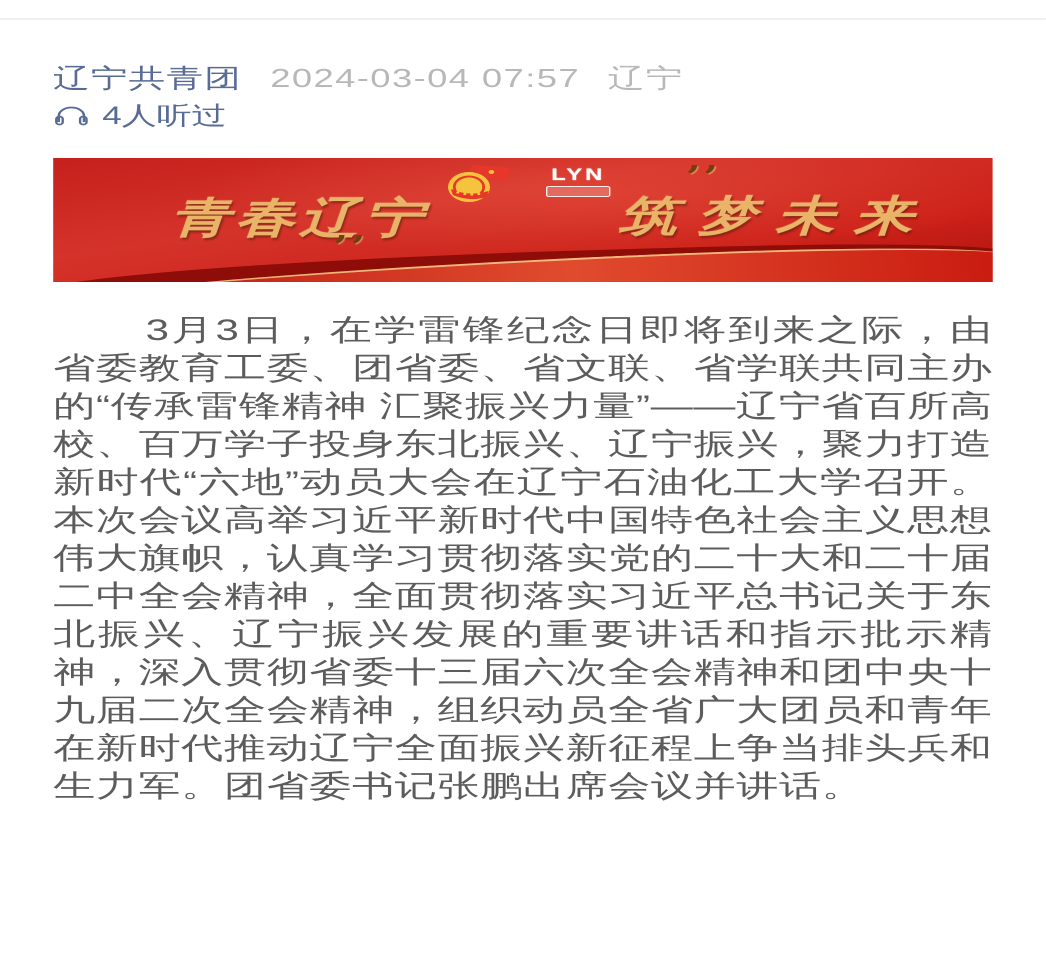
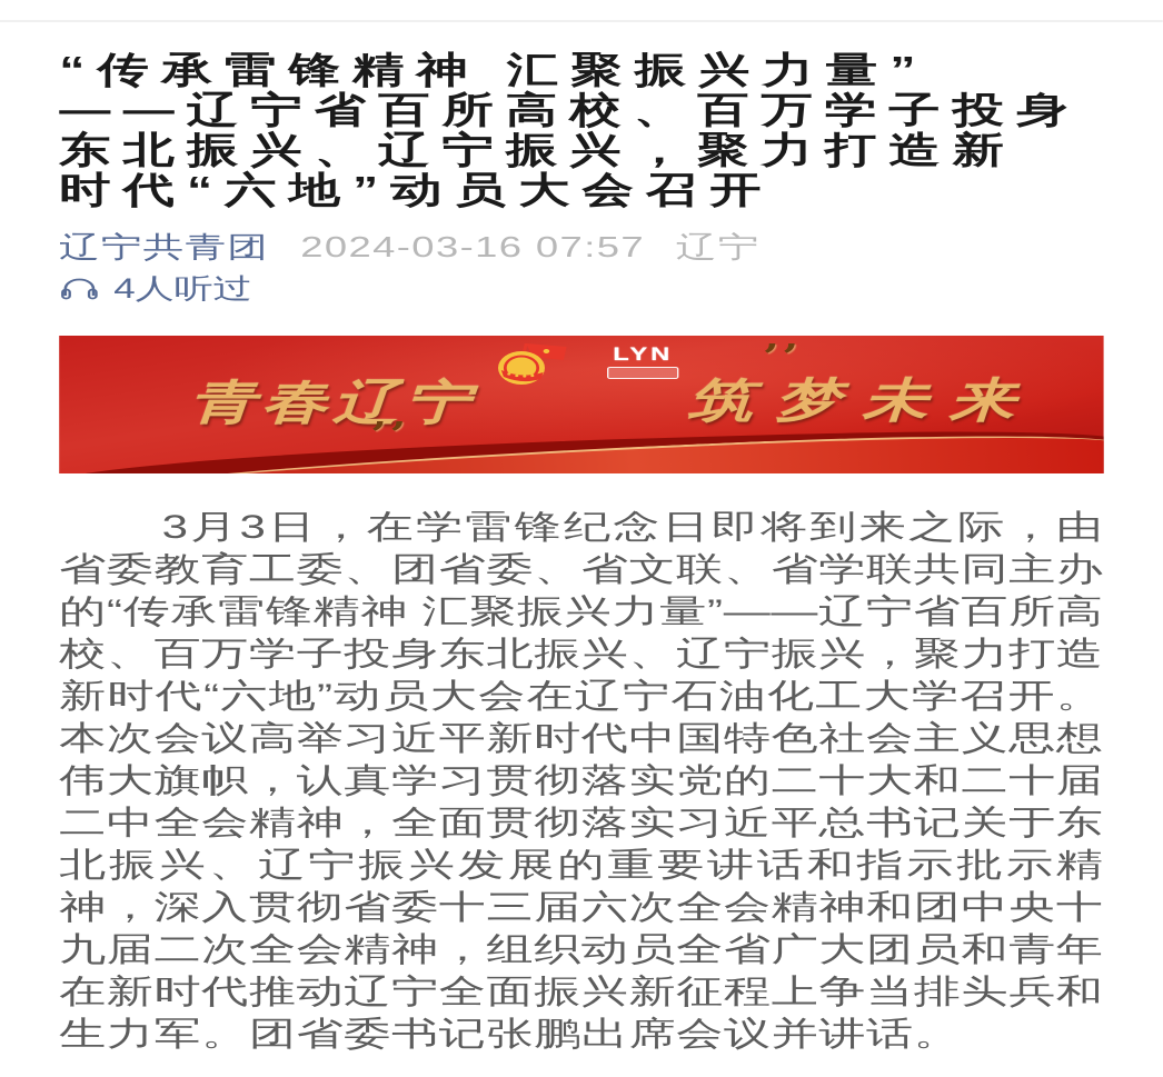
+ “传承雷锋精神 汇聚振兴力量”
+ ——辽宁省百所高校、百万学子投身
+ 东北振兴、辽宁振兴，聚力打造新
+ 时代“六地”动员大会召开
  辽宁共青团
- 2024-03-04 07:57
+ 2024-03-16 07:57
  辽宁
  4人听过
  LYN
  ’’
  青春辽宁
  筑梦未来
  ’’
  3月3日，在学雷锋纪念日即将到来之际，由省委教育工委、团省委、省文联、省学联共同主办的“传承雷锋精神 汇聚振兴力量”——辽宁省百所高校、百万学子投身东北振兴、辽宁振兴，聚力打造新时代“六地”动员大会在辽宁石油化工大学召开。本次会议高举习近平新时代中国特色社会主义思想伟大旗帜，认真学习贯彻落实党的二十大和二十届二中全会精神，全面贯彻落实习近平总书记关于东北振兴、辽宁振兴发展的重要讲话和指示批示精神，深入贯彻省委十三届六次全会精神和团中央十九届二次全会精神，组织动员全省广大团员和青年在新时代推动辽宁全面振兴新征程上争当排头兵和生力军。团省委书记张鹏出席会议并讲话。
